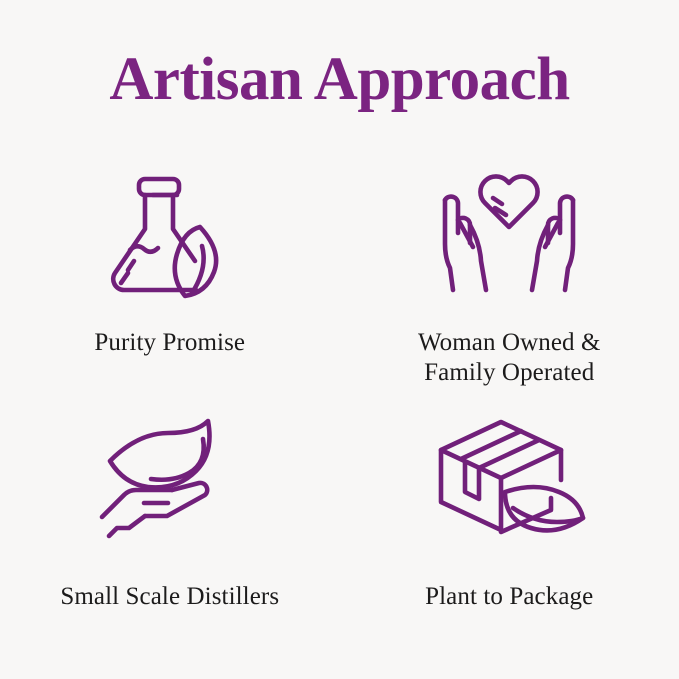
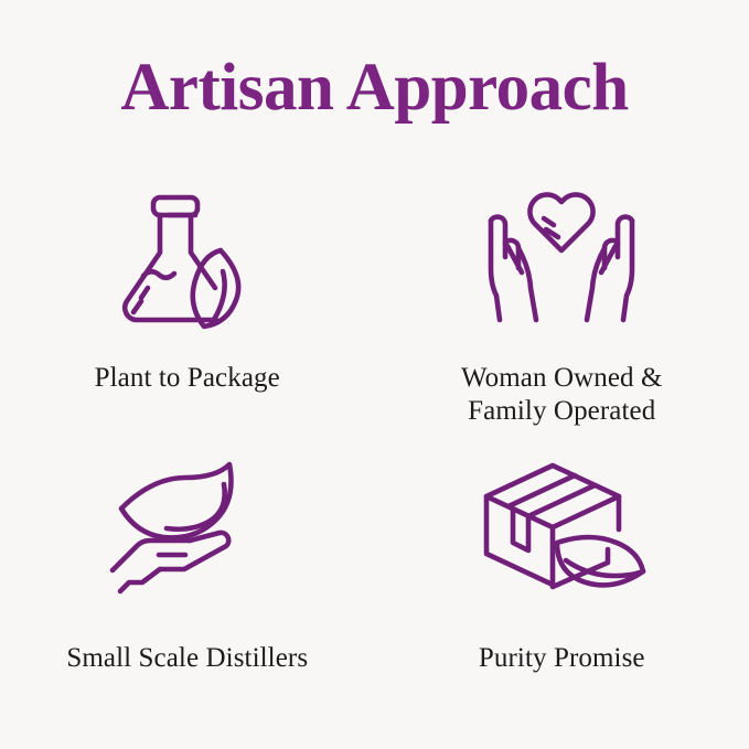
  Artisan Approach
- Purity Promise
+ Plant to Package
  Woman Owned &
  Family Operated
  Small Scale Distillers
- Plant to Package
+ Purity Promise
